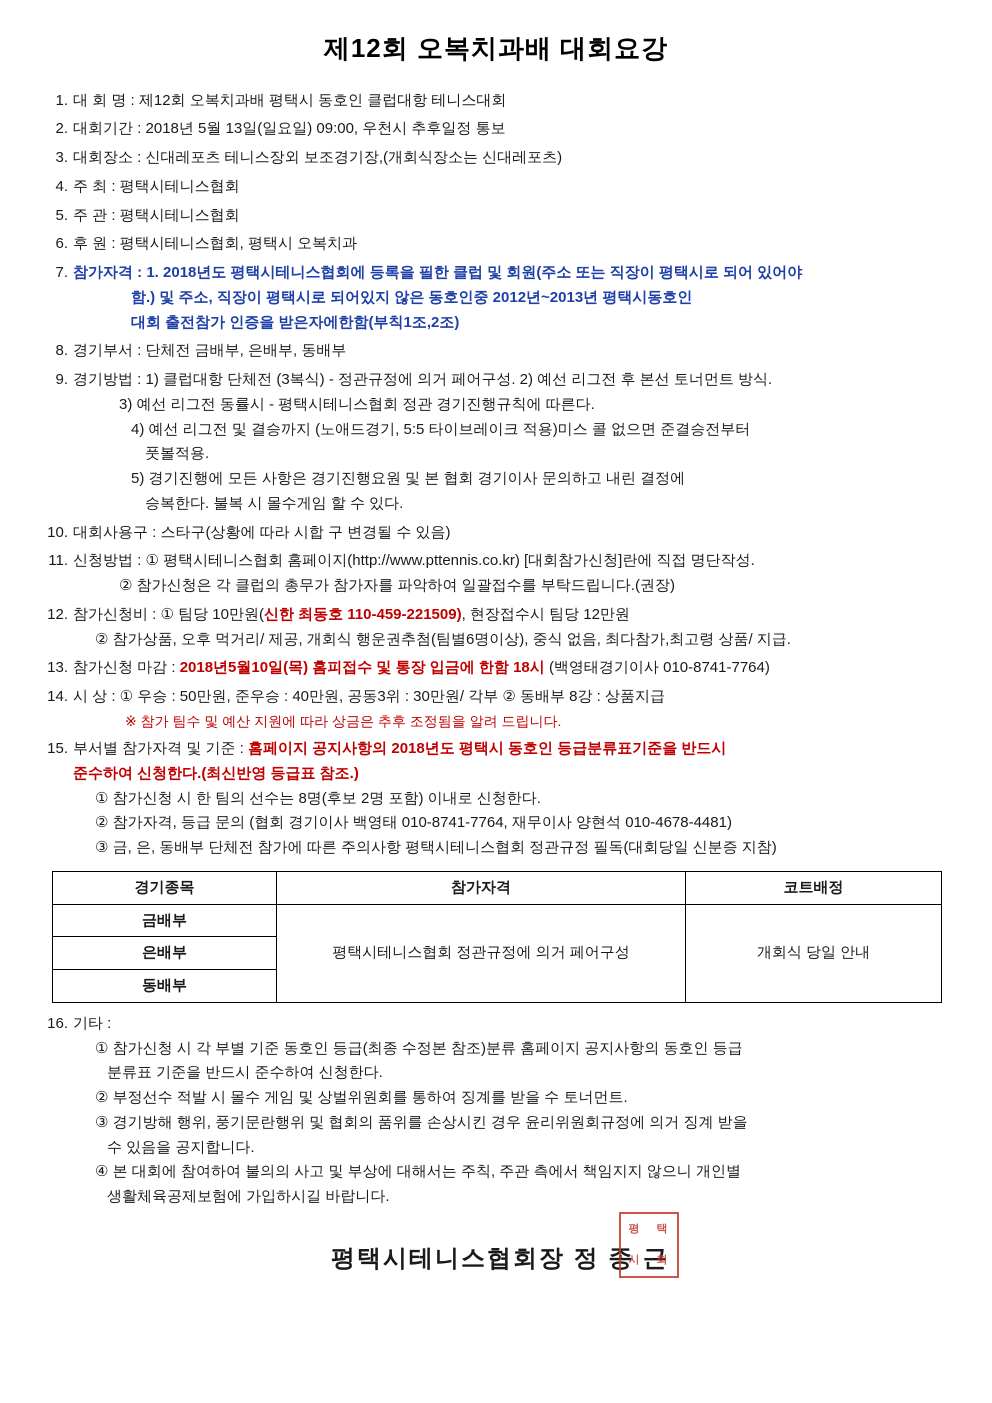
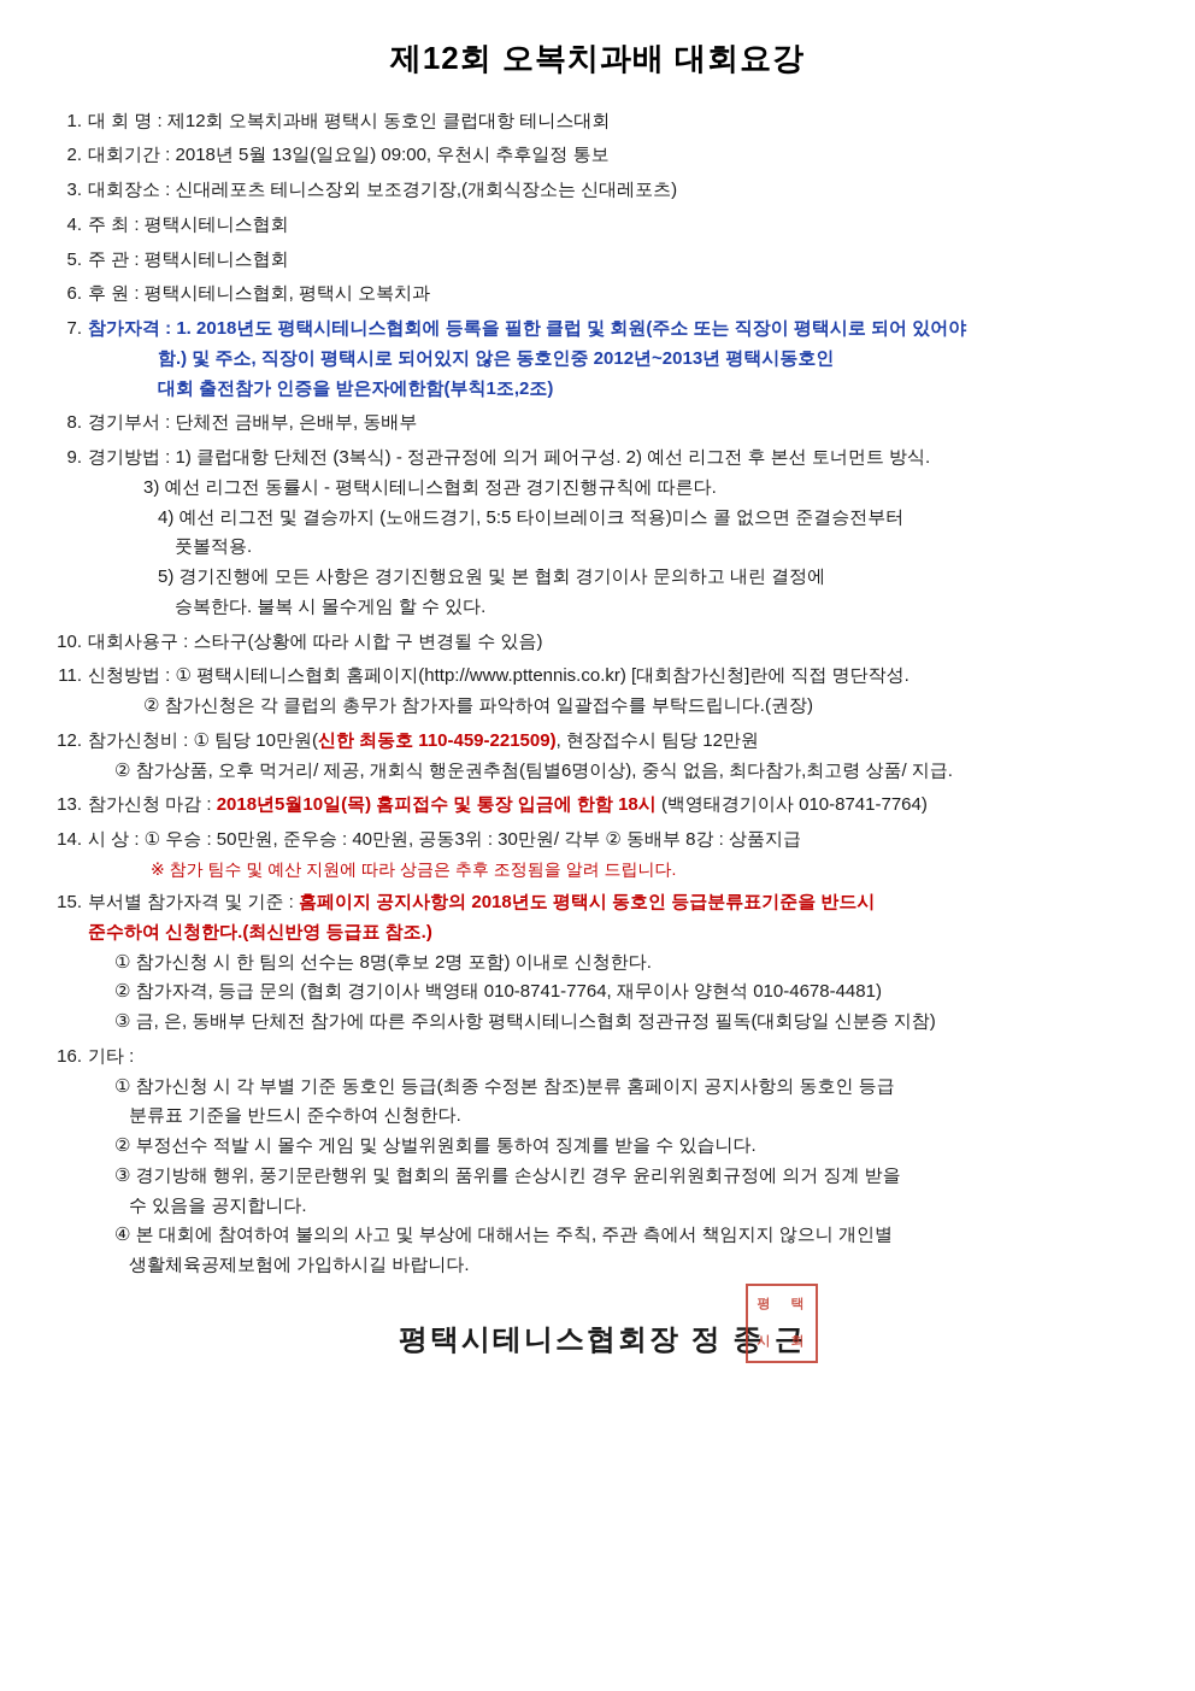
  제12회 오복치과배 대회요강
  1.
  대 회 명 : 제12회 오복치과배 평택시 동호인 클럽대항 테니스대회
  2.
  대회기간 : 2018년 5월 13일(일요일) 09:00, 우천시 추후일정 통보
  3.
  대회장소 : 신대레포츠 테니스장외 보조경기장,(개회식장소는 신대레포츠)
  4.
  주 최 : 평택시테니스협회
  5.
  주 관 : 평택시테니스협회
  6.
  후 원 : 평택시테니스협회, 평택시 오복치과
  7.
  참가자격 : 1. 2018년도 평택시테니스협회에 등록을 필한 클럽 및 회원(주소 또는 직장이 평택시로 되어 있어야
  함.) 및 주소, 직장이 평택시로 되어있지 않은 동호인중 2012년~2013년 평택시동호인
  대회 출전참가 인증을 받은자에한함(부칙1조,2조)
  8.
  경기부서 : 단체전 금배부, 은배부, 동배부
  9.
  경기방법 : 1) 클럽대항 단체전 (3복식) - 정관규정에 의거 페어구성. 2) 예선 리그전 후 본선 토너먼트 방식.
  3) 예선 리그전 동률시 - 평택시테니스협회 정관 경기진행규칙에 따른다.
  4) 예선 리그전 및 결승까지 (노애드경기, 5:5 타이브레이크 적용)미스 콜 없으면 준결승전부터
  풋볼적용.
  5) 경기진행에 모든 사항은 경기진행요원 및 본 협회 경기이사 문의하고 내린 결정에
  승복한다. 불복 시 몰수게임 할 수 있다.
  10.
  대회사용구 : 스타구(상황에 따라 시합 구 변경될 수 있음)
  11.
  신청방법 : ① 평택시테니스협회 홈페이지(http://www.pttennis.co.kr) [대회참가신청]란에 직접 명단작성.
  ② 참가신청은 각 클럽의 총무가 참가자를 파악하여 일괄접수를 부탁드립니다.(권장)
  12.
  참가신청비 : ① 팀당 10만원(신한 최동호 110-459-221509), 현장접수시 팀당 12만원
  ② 참가상품, 오후 먹거리/ 제공, 개회식 행운권추첨(팀별6명이상), 중식 없음, 최다참가,최고령 상품/ 지급.
  13.
  참가신청 마감 : 2018년5월10일(목) 홈피접수 및 통장 입금에 한함 18시 (백영태경기이사 010-8741-7764)
  14.
  시 상 : ① 우승 : 50만원, 준우승 : 40만원, 공동3위 : 30만원/ 각부 ② 동배부 8강 : 상품지급
  ※ 참가 팀수 및 예산 지원에 따라 상금은 추후 조정됨을 알려 드립니다.
  15.
  부서별 참가자격 및 기준 : 홈페이지 공지사항의 2018년도 평택시 동호인 등급분류표기준을 반드시
  준수하여 신청한다.(최신반영 등급표 참조.)
  ① 참가신청 시 한 팀의 선수는 8명(후보 2명 포함) 이내로 신청한다.
  ② 참가자격, 등급 문의 (협회 경기이사 백영태 010-8741-7764, 재무이사 양현석 010-4678-4481)
  ③ 금, 은, 동배부 단체전 참가에 따른 주의사항 평택시테니스협회 정관규정 필독(대회당일 신분증 지참)
- 경기종목	참가자격	코트배정
- 금배부	평택시테니스협회 정관규정에 의거 페어구성	개회식 당일 안내
- 은배부
- 동배부
  16.
  기타 :
  ① 참가신청 시 각 부별 기준 동호인 등급(최종 수정본 참조)분류 홈페이지 공지사항의 동호인 등급
  분류표 기준을 반드시 준수하여 신청한다.
- ② 부정선수 적발 시 몰수 게임 및 상벌위원회를 통하여 징계를 받을 수 토너먼트.
+ ② 부정선수 적발 시 몰수 게임 및 상벌위원회를 통하여 징계를 받을 수 있습니다.
  ③ 경기방해 행위, 풍기문란행위 및 협회의 품위를 손상시킨 경우 윤리위원회규정에 의거 징계 받을
  수 있음을 공지합니다.
  ④ 본 대회에 참여하여 불의의 사고 및 부상에 대해서는 주칙, 주관 측에서 책임지지 않으니 개인별
  생활체육공제보험에 가입하시길 바랍니다.
  평택시테니스협회장 정 종 근
  평
  택
  시
  회
